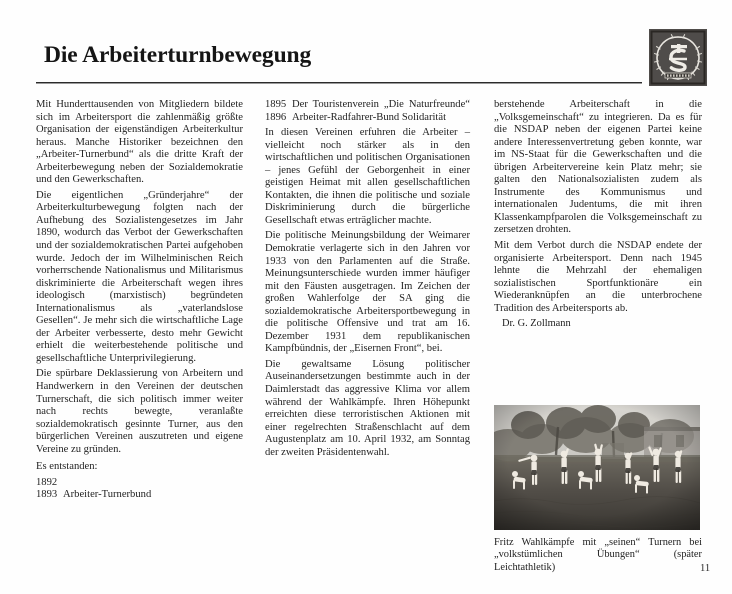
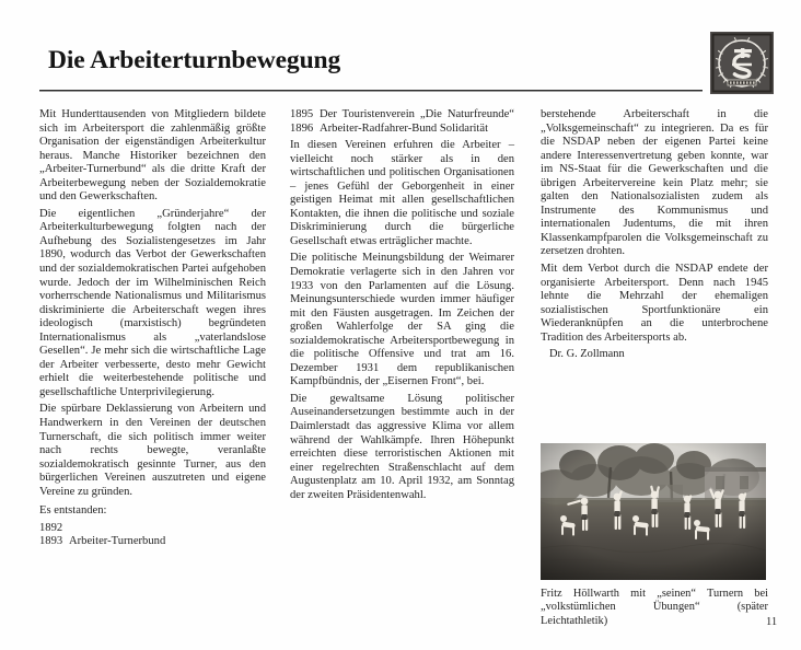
  Die Arbeiterturnbewegung
  Mit Hunderttausenden von Mitgliedern bildete sich im Arbeitersport die zahlenmäßig größte Organisation der eigenständigen Arbeiterkultur heraus. Manche Historiker bezeichnen den „Arbeiter-Turnerbund“ als die dritte Kraft der Arbeiterbewegung neben der Sozialdemokratie und den Gewerkschaften.
  Die eigentlichen „Gründerjahre“ der Arbeiterkulturbewegung folgten nach der Aufhebung des Sozialistengesetzes im Jahr 1890, wodurch das Verbot der Gewerkschaften und der sozialdemokratischen Partei aufgehoben wurde. Jedoch der im Wilhelminischen Reich vorherrschende Nationalismus und Militarismus diskriminierte die Arbeiterschaft wegen ihres ideologisch (marxistisch) begründeten Internationalismus als „vaterlandslose Gesellen“. Je mehr sich die wirtschaftliche Lage der Arbeiter verbesserte, desto mehr Gewicht erhielt die weiterbestehende politische und gesellschaftliche Unterprivilegierung.
  Die spürbare Deklassierung von Arbeitern und Handwerkern in den Vereinen der deutschen Turnerschaft, die sich politisch immer weiter nach rechts bewegte, veranlaßte sozialdemokratisch gesinnte Turner, aus den bürgerlichen Vereinen auszutreten und eigene Vereine zu gründen.
  Es entstanden:
  1892
  1893
  Arbeiter-Turnerbund
  1895
  Der Touristenverein „Die Naturfreunde“
  1896
  Arbeiter-Radfahrer-Bund Solidarität
  In diesen Vereinen erfuhren die Arbeiter – vielleicht noch stärker als in den wirtschaftlichen und politischen Organisationen – jenes Gefühl der Geborgenheit in einer geistigen Heimat mit allen gesellschaftlichen Kontakten, die ihnen die politische und soziale Diskriminierung durch die bürgerliche Gesellschaft etwas erträglicher machte.
- Die politische Meinungsbildung der Weimarer Demokratie verlagerte sich in den Jahren vor 1933 von den Parlamenten auf die Straße. Meinungsunterschiede wurden immer häufiger mit den Fäusten ausgetragen. Im Zeichen der großen Wahlerfolge der SA ging die sozialdemokratische Arbeitersportbewegung in die politische Offensive und trat am 16. Dezember 1931 dem republikanischen Kampfbündnis, der „Eisernen Front“, bei.
+ Die politische Meinungsbildung der Weimarer Demokratie verlagerte sich in den Jahren vor 1933 von den Parlamenten auf die Lösung. Meinungsunterschiede wurden immer häufiger mit den Fäusten ausgetragen. Im Zeichen der großen Wahlerfolge der SA ging die sozialdemokratische Arbeitersportbewegung in die politische Offensive und trat am 16. Dezember 1931 dem republikanischen Kampfbündnis, der „Eisernen Front“, bei.
  Die gewaltsame Lösung politischer Auseinandersetzungen bestimmte auch in der Daimlerstadt das aggressive Klima vor allem während der Wahlkämpfe. Ihren Höhepunkt erreichten diese terroristischen Aktionen mit einer regelrechten Straßenschlacht auf dem Augustenplatz am 10. April 1932, am Sonntag der zweiten Präsidentenwahl.
  berstehende Arbeiterschaft in die „Volksgemeinschaft“ zu integrieren. Da es für die NSDAP neben der eigenen Partei keine andere Interessenvertretung geben konnte, war im NS-Staat für die Gewerkschaften und die übrigen Arbeitervereine kein Platz mehr; sie galten den Nationalsozialisten zudem als Instrumente des Kommunismus und internationalen Judentums, die mit ihren Klassenkampfparolen die Volksgemeinschaft zu zersetzen drohten.
  Mit dem Verbot durch die NSDAP endete der organisierte Arbeitersport. Denn nach 1945 lehnte die Mehrzahl der ehemaligen sozialistischen Sportfunktionäre ein Wiederanknüpfen an die unterbrochene Tradition des Arbeitersports ab.
  Dr. G. Zollmann
- Fritz Wahlkämpfe mit „seinen“ Turnern bei „volkstümlichen Übungen“ (später Leichtathletik)
+ Fritz Höllwarth mit „seinen“ Turnern bei „volkstümlichen Übungen“ (später Leichtathletik)
  11
